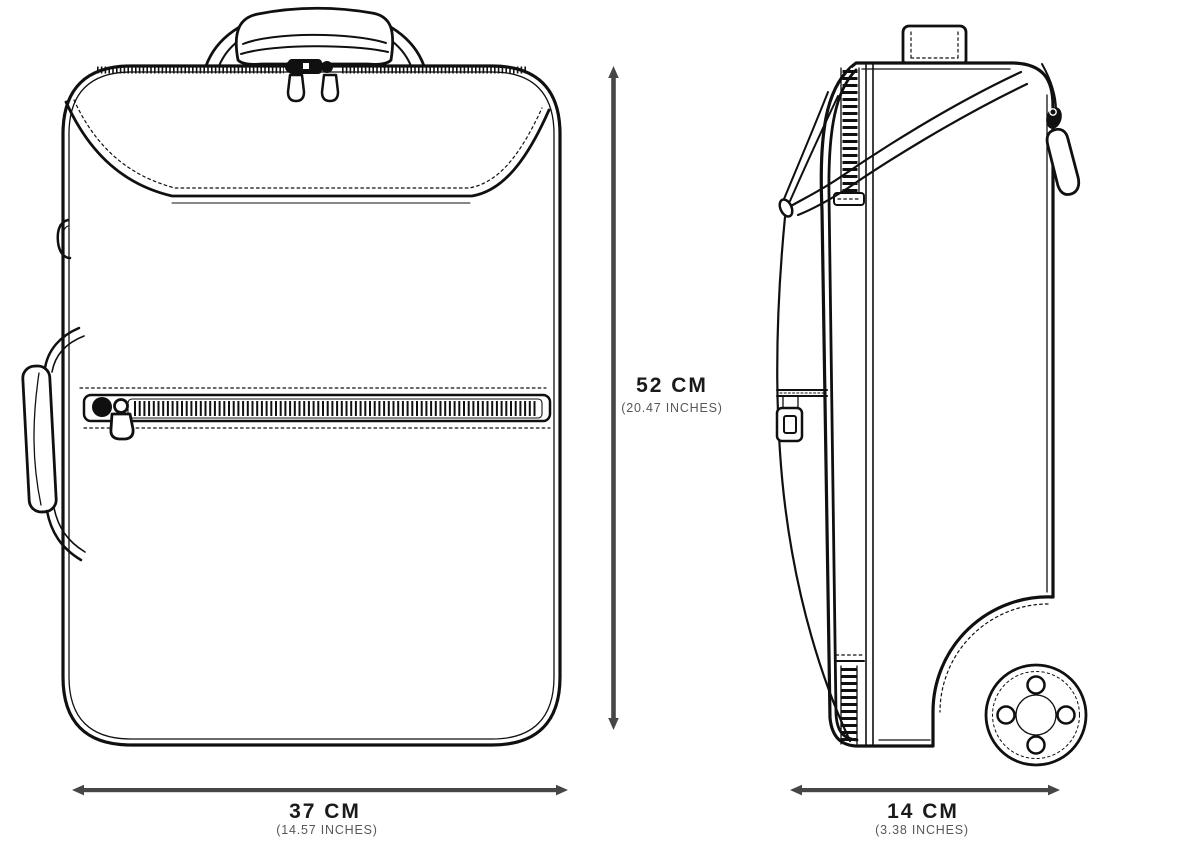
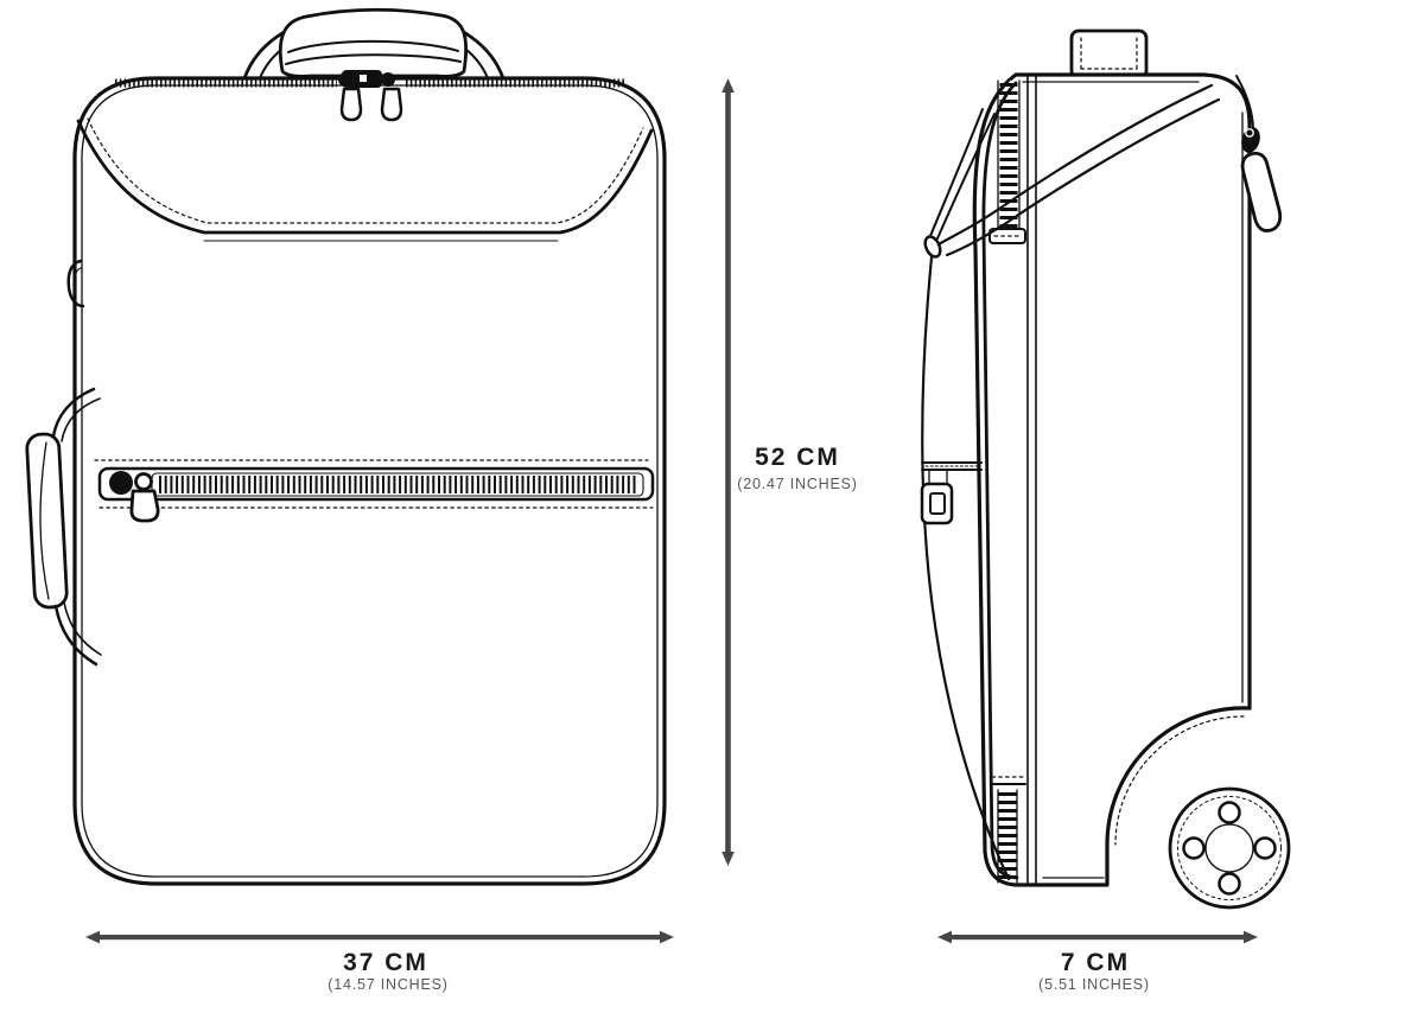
  52 CM
  (20.47 INCHES)
  37 CM
  (14.57 INCHES)
- 14 CM
+ 7 CM
- (3.38 INCHES)
+ (5.51 INCHES)
